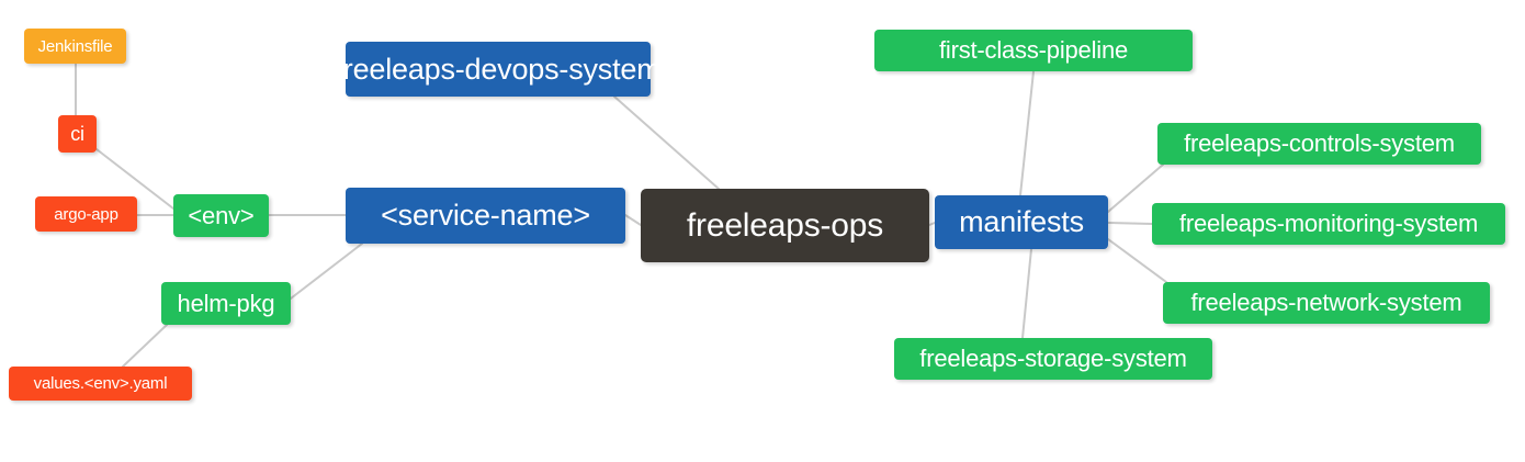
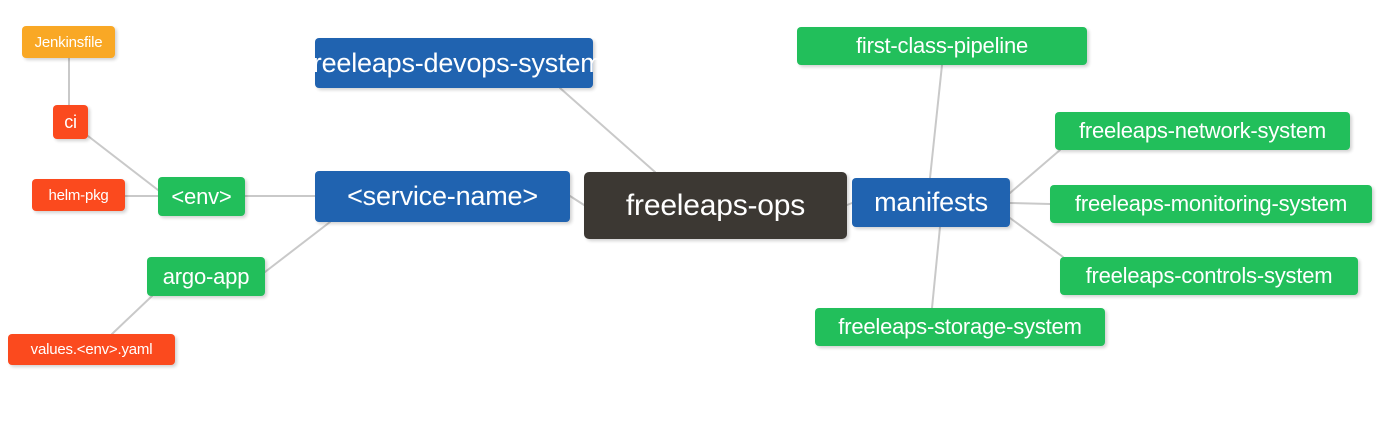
  freeleaps-ops
  <service-name>
  freeleaps-devops-system
  manifests
  <env>
- helm-pkg
+ argo-app
  ci
  Jenkinsfile
- argo-app
+ helm-pkg
  values.<env>.yaml
  first-class-pipeline
- freeleaps-controls-system
+ freeleaps-network-system
  freeleaps-monitoring-system
- freeleaps-network-system
+ freeleaps-controls-system
  freeleaps-storage-system
